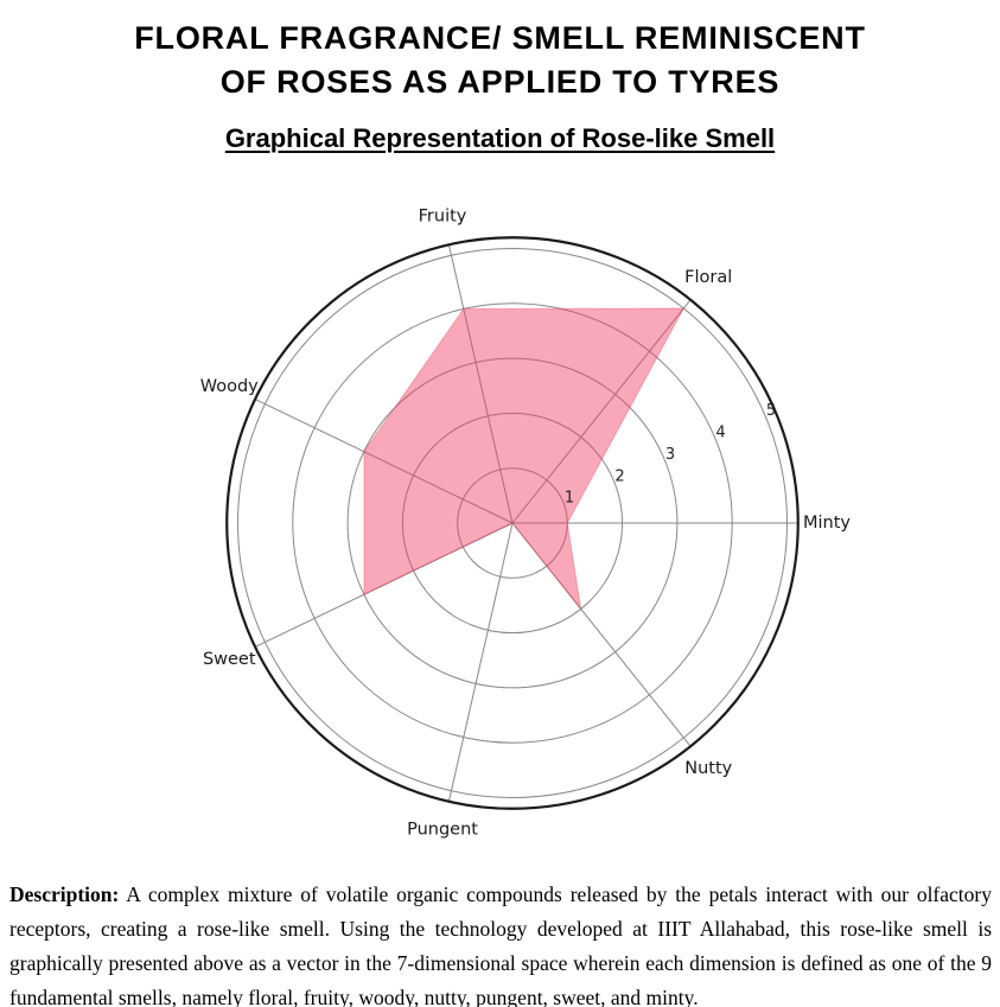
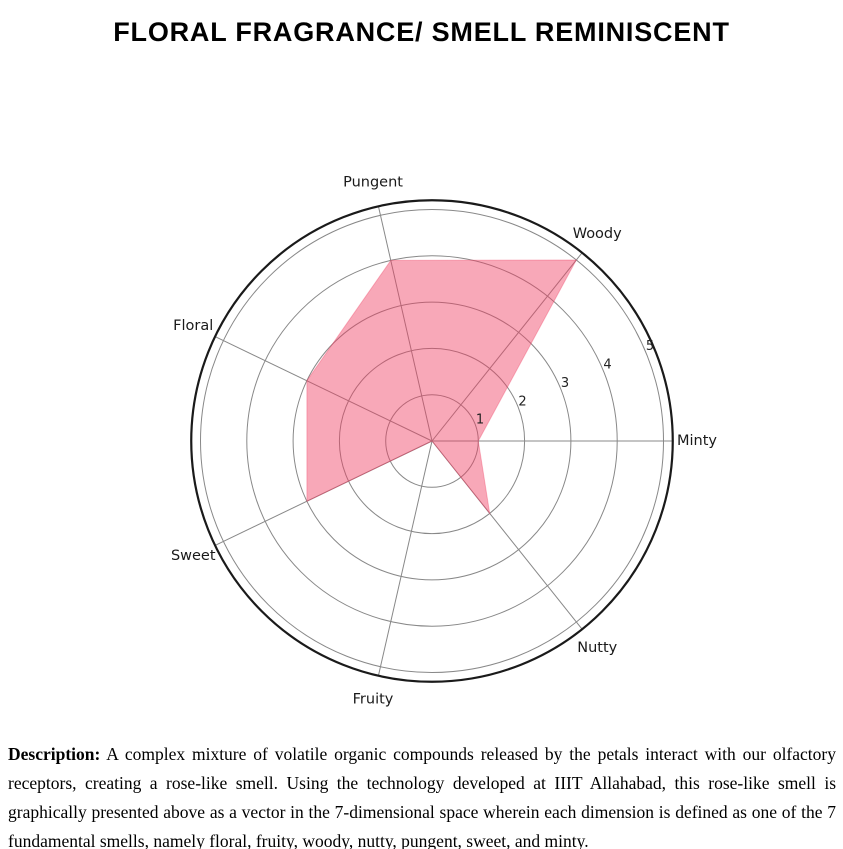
  FLORAL FRAGRANCE/ SMELL REMINISCENT
- OF ROSES AS APPLIED TO TYRES
- Graphical Representation of Rose-like Smell
  1
  2
  3
  4
  5
  Minty
- Floral
+ Woody
- Fruity
+ Pungent
- Woody
+ Floral
  Sweet
- Pungent
+ Fruity
  Nutty
- Description: A complex mixture of volatile organic compounds released by the petals interact with our olfactory receptors, creating a rose-like smell. Using the technology developed at IIIT Allahabad, this rose-like smell is graphically presented above as a vector in the 7-dimensional space wherein each dimension is defined as one of the 9 fundamental smells, namely floral, fruity, woody, nutty, pungent, sweet, and minty.
+ Description: A complex mixture of volatile organic compounds released by the petals interact with our olfactory receptors, creating a rose-like smell. Using the technology developed at IIIT Allahabad, this rose-like smell is graphically presented above as a vector in the 7-dimensional space wherein each dimension is defined as one of the 7 fundamental smells, namely floral, fruity, woody, nutty, pungent, sweet, and minty.
